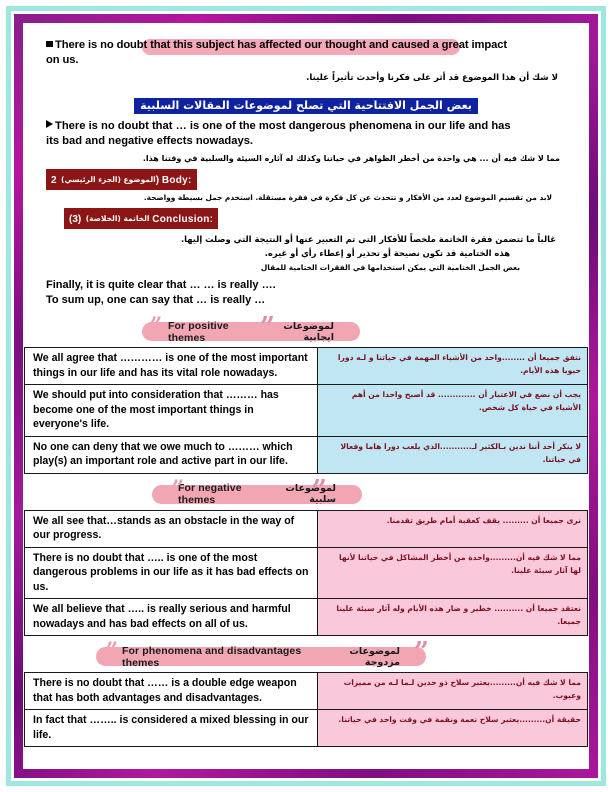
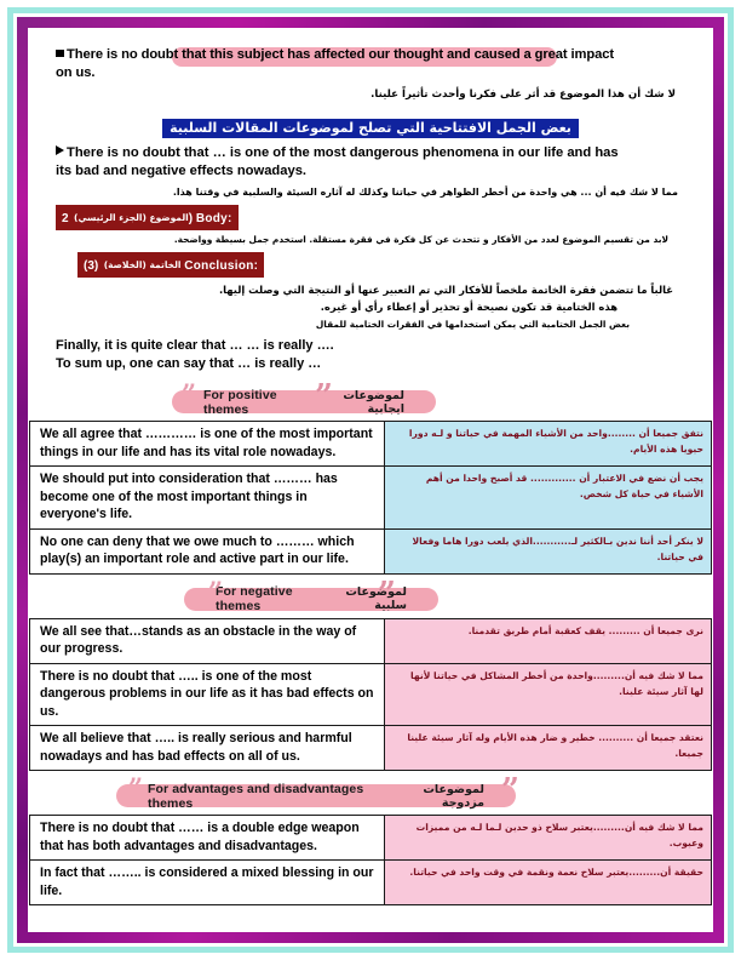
  There is no doubt that this subject has affected our thought and caused a great impact on us.
  لا شك أن هذا الموضوع قد أثر على فكرنا وأحدث تأثيراً علينا.
  بعض الجمل الافتتاحية التي تصلح لموضوعات المقالات السلبية
  There is no doubt that … is one of the most dangerous phenomena in our life and has its bad and negative effects nowadays.
  مما لا شك فيه أن ... هي واحدة من أخطر الظواهر في حياتنا وكذلك له آثاره السيئة والسلبية في وقتنا هذا.
  الموضوع (الجزء الرئيسي) 2) Body:
  لابد من تقسيم الموضوع لعدد من الأفكار و تتحدث عن كل فكرة في فقرة مستقلة. استخدم جمل بسيطة وواضحة.
  الخاتمة (الخلاصة) (3) Conclusion:
  غالباً ما تتضمن فقرة الخاتمة ملخصاً للأفكار التي تم التعبير عنها أو النتيجة التي وصلت إليها.
  هذه الختامية قد تكون نصيحة أو تحذير أو إعطاء رأي أو غيره.
  بعض الجمل الختامية التي يمكن استخدامها في الفقرات الختامية للمقال
  Finally, it is quite clear that … … is really ….
  To sum up, one can say that … is really …
  For positive themes
  لموضوعات ايجابية
  ”
  ”
  We all agree that ………… is one of the most important things in our life and has its vital role nowadays.	نتفق جميعا أن ........واحد من الأشياء المهمة في حياتنا و لـه دورا حيويا هذه الأيام.
  We should put into consideration that ……… has become one of the most important things in everyone's life.	يجب أن نضع في الاعتبار أن ............. قد أصبح واحدا من أهم الأشياء في حياة كل شخص.
  No one can deny that we owe much to ……… which play(s) an important role and active part in our life.	لا ينكر أحد أننا ندين بـالكثير لـ...........الذي يلعب دورا هاما وفعالا في حياتنا.
  For negative themes
  لموضوعات سلبية
  ”
  ”
  We all see that…stands as an obstacle in the way of our progress.	نرى جميعا أن ......... يقف كعقبة أمام طريق تقدمنا.
  There is no doubt that ….. is one of the most dangerous problems in our life as it has bad effects on us.	مما لا شك فيه أن.........واحدة من أخطر المشاكل في حياتنا لأنها لها آثار سيئة علينا.
  We all believe that ….. is really serious and harmful nowadays and has bad effects on all of us.	نعتقد جميعا أن .......... خطير و ضار هذه الأيام وله آثار سيئة علينا جميعا.
- For phenomena and disadvantages themes
+ For advantages and disadvantages themes
  لموضوعات مزدوجة
  ”
  ”
  There is no doubt that …… is a double edge weapon that has both advantages and disadvantages.	مما لا شك فيه أن.........يعتبر سلاح ذو حدين لـما لـه من مميزات وعيوب.
  In fact that …….. is considered a mixed blessing in our life.	حقيقة أن.........يعتبر سلاح نعمة ونقمة في وقت واحد في حياتنا.
